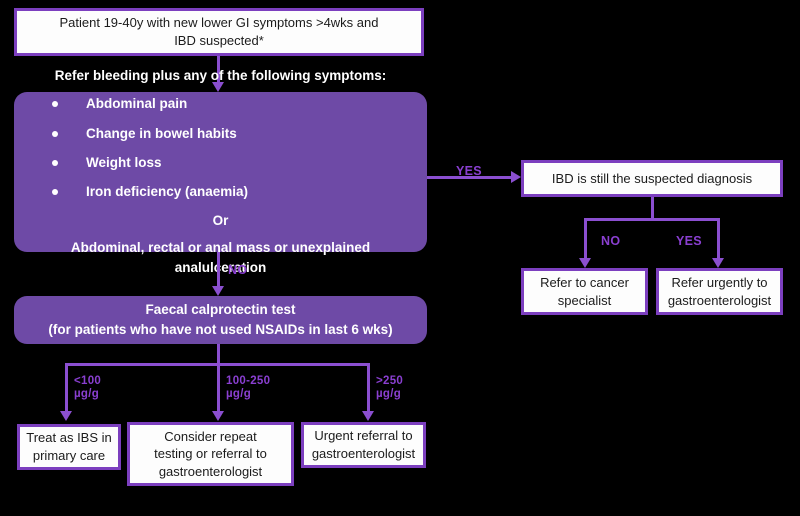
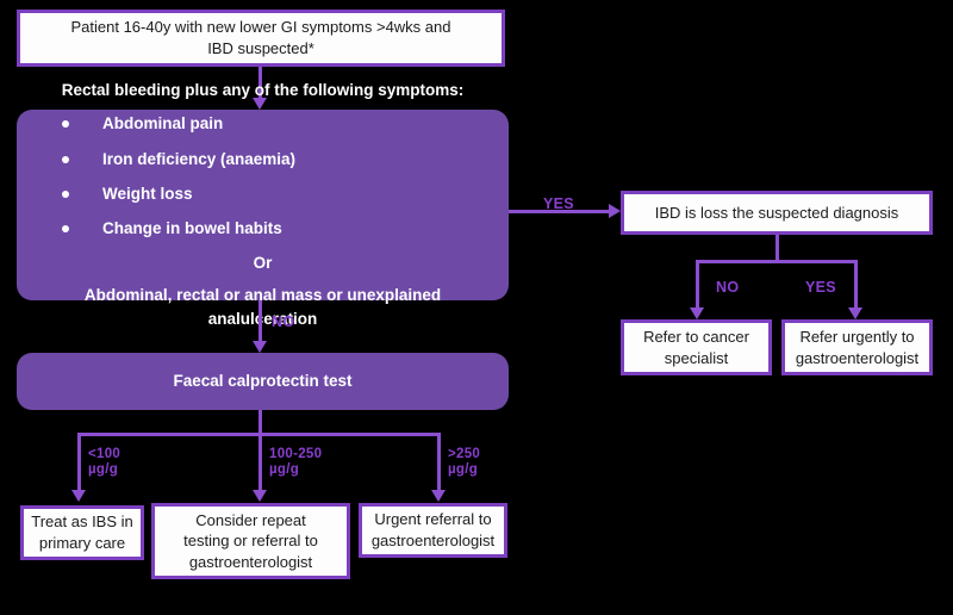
- Patient 19-40y with new lower GI symptoms >4wks and
+ Patient 16-40y with new lower GI symptoms >4wks and
  IBD suspected*
- Refer bleeding plus any of the following symptoms:
+ Rectal bleeding plus any of the following symptoms:
  Abdominal pain
- Change in bowel habits
+ Iron deficiency (anaemia)
  Weight loss
- Iron deficiency (anaemia)
+ Change in bowel habits
  Or
  Abdominal, rectal or anal mass or unexplained analuleration
  YES
  NO
  Faecal calprotectin test
- (for patients who have not used NSAIDs in last 6 wks)
  <100
  µg/g
  100-250
  µg/g
  >250
  µg/g
  Treat as IBS in
  primary care
  Consider repeat
  testing or referral to
  gastroenterologist
  Urgent referral to
  gastroenterologist
- IBD is still the suspected diagnosis
+ IBD is loss the suspected diagnosis
  NO
  YES
  Refer to cancer
  specialist
  Refer urgently to
  gastroenterologist
